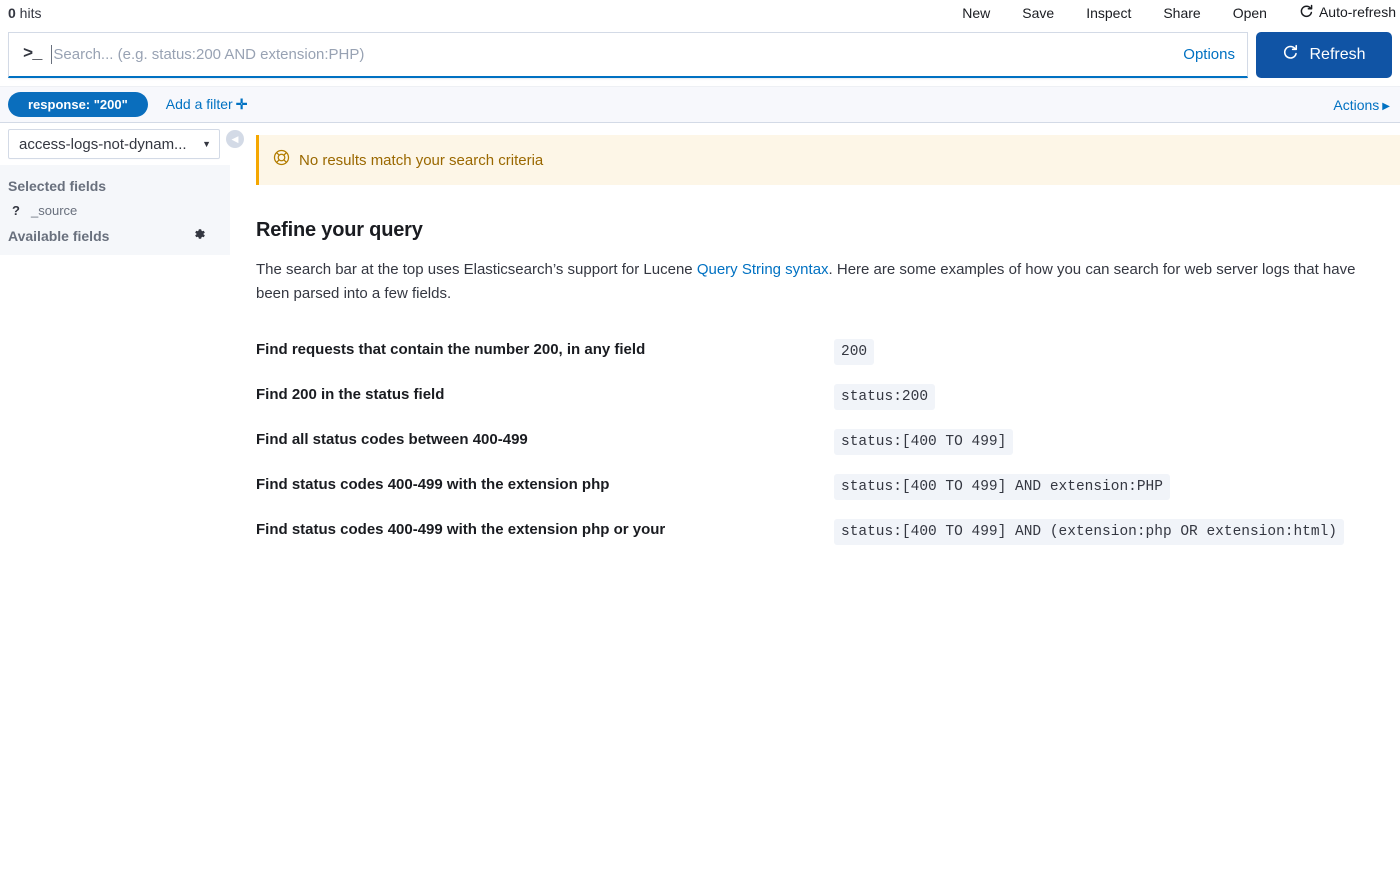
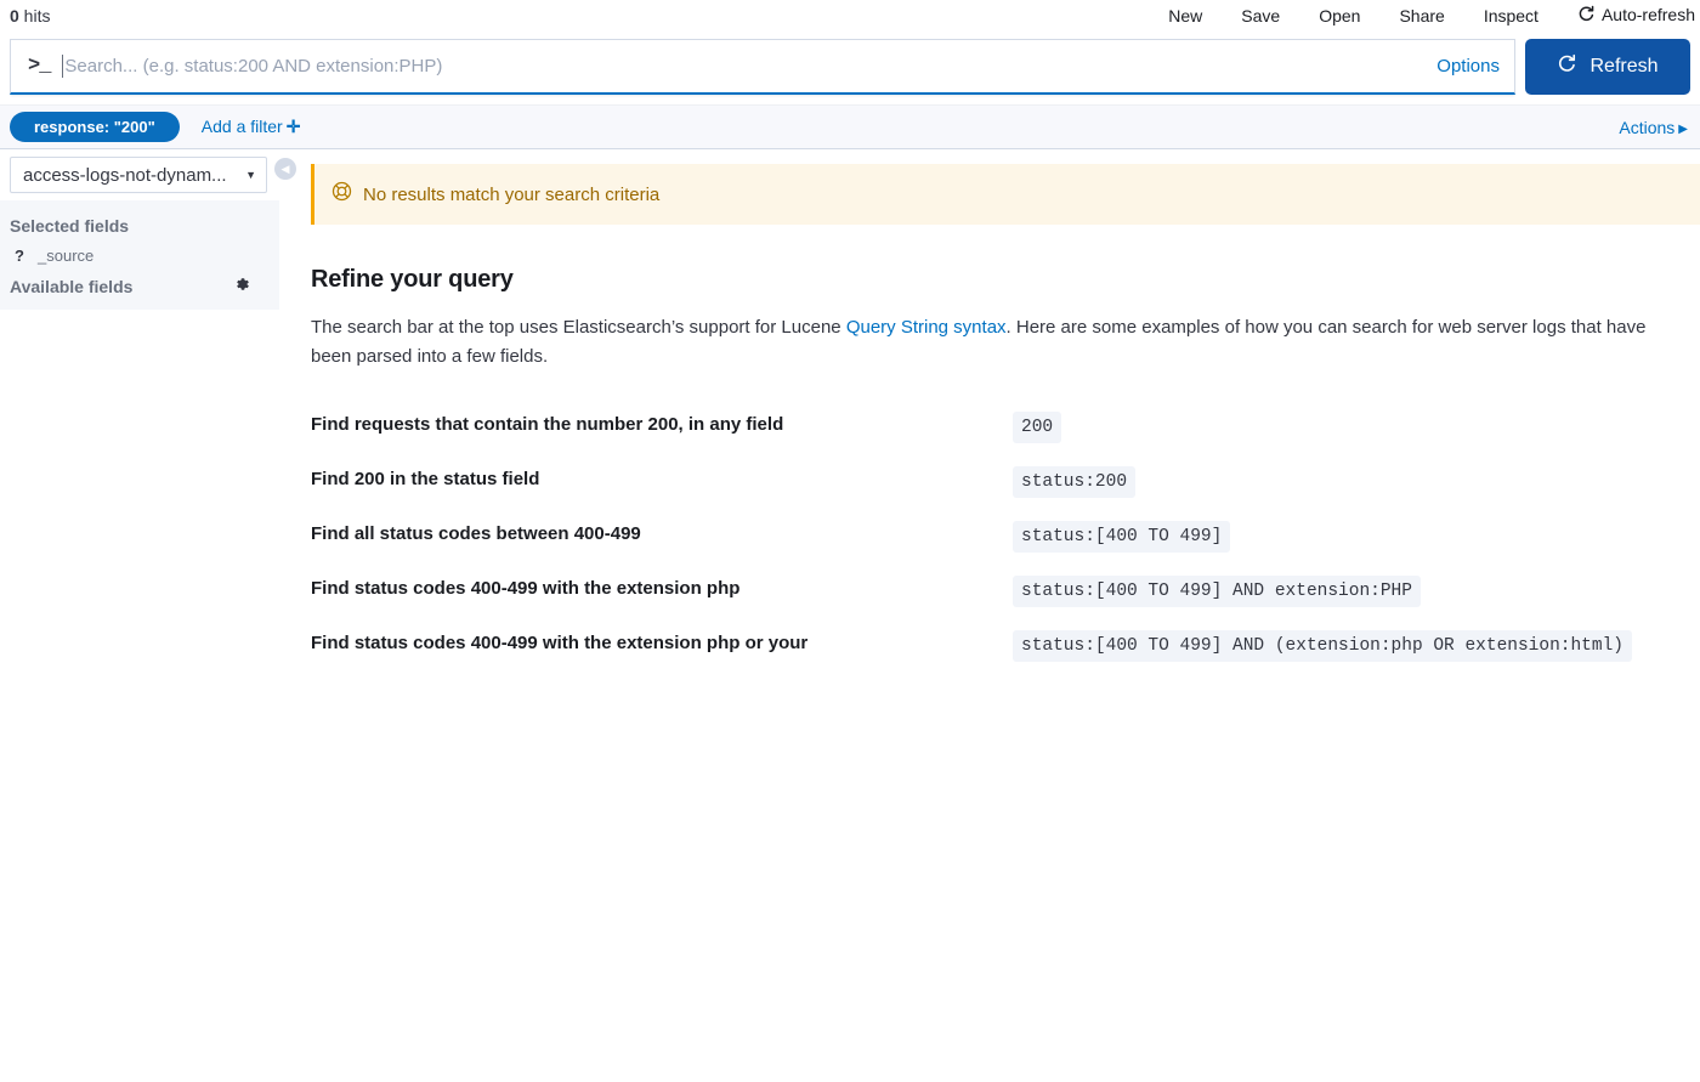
  0 hits
  New
  Save
- Inspect
+ Open
  Share
- Open
+ Inspect
  Auto-refresh
  >_
  Search... (e.g. status:200 AND extension:PHP)
  Options
  Refresh
  response: "200"
  Add a filter ✛
  Actions ▶
  access-logs-not-dynam...
  ▼
  ◀
  Selected fields
  ?
  _source
  Available fields
  No results match your search criteria
  Refine your query
  The search bar at the top uses Elasticsearch’s support for Lucene Query String syntax. Here are some examples of how you can search for web server logs that have been parsed into a few fields.
  Find requests that contain the number 200, in any field
  200
  Find 200 in the status field
  status:200
  Find all status codes between 400-499
  status:[400 TO 499]
  Find status codes 400-499 with the extension php
  status:[400 TO 499] AND extension:PHP
  Find status codes 400-499 with the extension php or your
  status:[400 TO 499] AND (extension:php OR extension:html)
